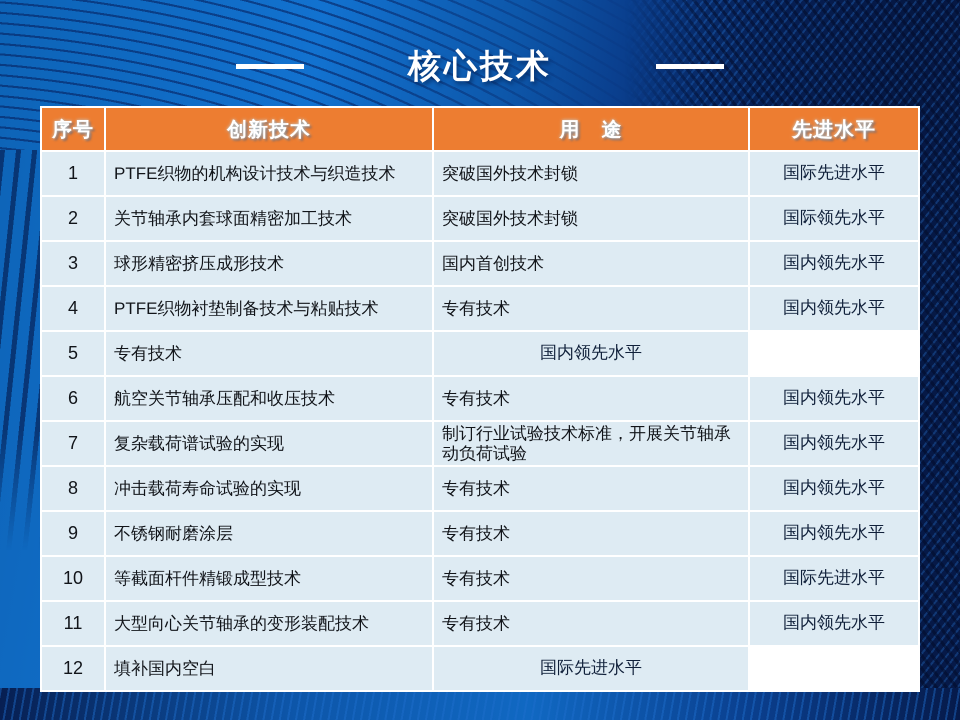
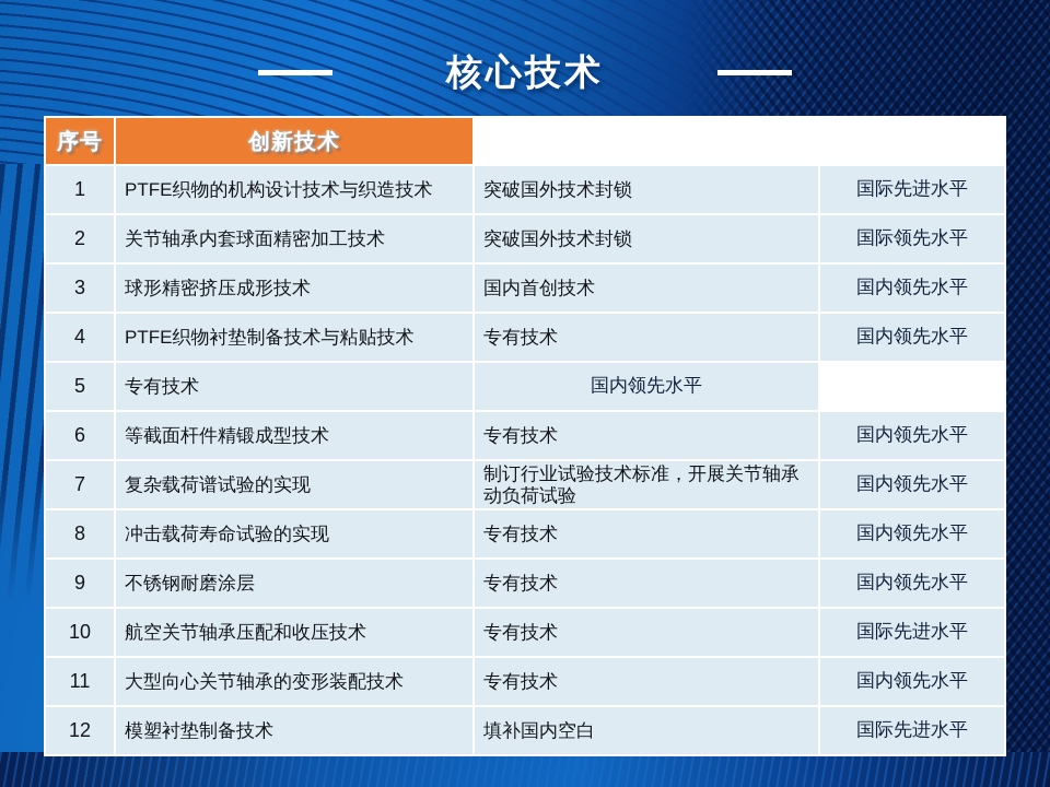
  核心技术
  序号
  创新技术
- 用 途
- 先进水平
  1
  PTFE织物的机构设计技术与织造技术
  突破国外技术封锁
  国际先进水平
  2
  关节轴承内套球面精密加工技术
  突破国外技术封锁
  国际领先水平
  3
  球形精密挤压成形技术
  国内首创技术
  国内领先水平
  4
  PTFE织物衬垫制备技术与粘贴技术
  专有技术
  国内领先水平
  5
  专有技术
  国内领先水平
  6
- 航空关节轴承压配和收压技术
+ 等截面杆件精锻成型技术
  专有技术
  国内领先水平
  7
  复杂载荷谱试验的实现
  制订行业试验技术标准，开展关节轴承动负荷试验
  国内领先水平
  8
  冲击载荷寿命试验的实现
  专有技术
  国内领先水平
  9
  不锈钢耐磨涂层
  专有技术
  国内领先水平
  10
- 等截面杆件精锻成型技术
+ 航空关节轴承压配和收压技术
  专有技术
  国际先进水平
  11
  大型向心关节轴承的变形装配技术
  专有技术
  国内领先水平
  12
+ 模塑衬垫制备技术
  填补国内空白
  国际先进水平
